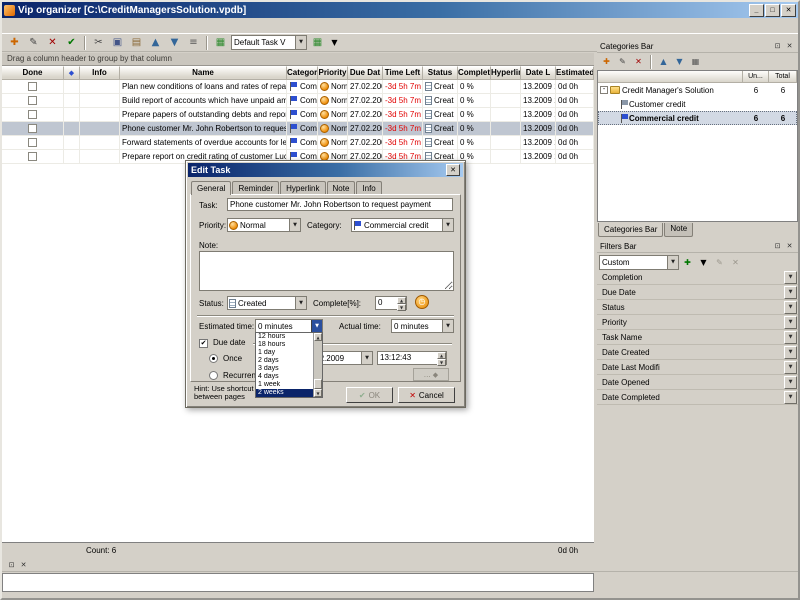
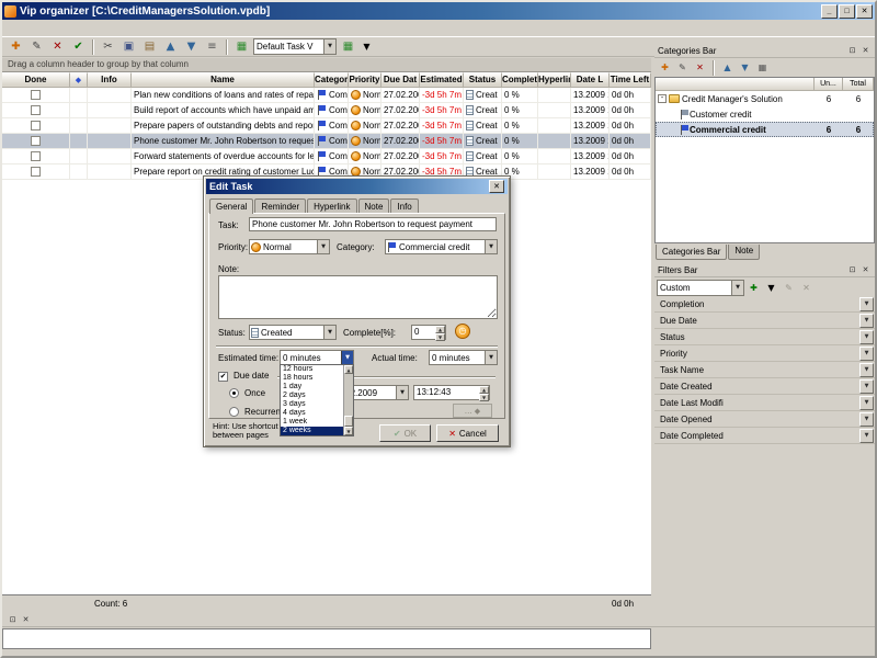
  Vip organizer [C:\CreditManagersSolution.vpdb]
  ✕
  ✚
  ✎
  ✕
  ✔
  ✂
  ▣
  ▤
  ▲
  ▼
  ≡
  ▦
  Default Task V
  ▦
  ▼
  Drag a column header to group by that column
  Done
  ◆
  Info
  Name
  Categor
  Priority
  Due Dat
- Time Left
+ Estimated
  Status
  Complet
  Hyperli
  Date L
- Estimated
+ Time Left
  Com
  Nor
  27.02.20
  -3d 5h 7m
  Creat
  0 %
  13.2009
  0d 0h
  Build report of accounts which have unpaid am
  Com
  Nor
  27.02.20
  -3d 5h 7m
  Creat
  0 %
  13.2009
  0d 0h
  Prepare papers of outstanding debts and repor
  Com
  Nor
  27.02.20
  -3d 5h 7m
  Creat
  0 %
  13.2009
  0d 0h
  Phone customer Mr. John Robertson to reques
  Com
  Nor
  27.02.20
  -3d 5h 7m
  Creat
  0 %
  13.2009
  0d 0h
  Com
  Nor
  27.02.20
  -3d 5h 7m
  Creat
  0 %
  13.2009
  0d 0h
  Prepare report on credit rating of customer Luc
  Com
  Nor
  27.02.20
  -3d 5h 7m
  Creat
  0 %
  13.2009
  0d 0h
  Count: 6
  0d 0h
  Categories Bar
  ⊡
  ✕
  ✚
  ✎
  ✕
  ▲
  ▼
  ▦
  Credit Manager's Solution
  6
  6
  Customer credit
  Commercial credit
  6
  6
  Categories Bar
  Note
  Filters Bar
  ⊡
  ✕
  Custom
  ✚
  ▼
  ✎
  ✕
  Completion
  Due Date
  Status
  Priority
  Task Name
  Date Created
  Date Last Modifi
  Date Opened
  Date Completed
  ⊡
  ✕
  Edit Task
  ✕
  General
  Reminder
  Hyperlink
  Note
  Info
  Task:
  Phone customer Mr. John Robertson to request payment
  Priority:
  Normal
  Category:
  Commercial credit
  Note:
  Status:
  Created
  Complete[%]:
  0
  ◷
  Estimated time:
  0 minutes
  Actual time:
  0 minutes
  ✔
  Due date
  Once
  13:12:43
  Recurren
  …
  ◆
  ✔
  OK
  ✕
  Cancel
